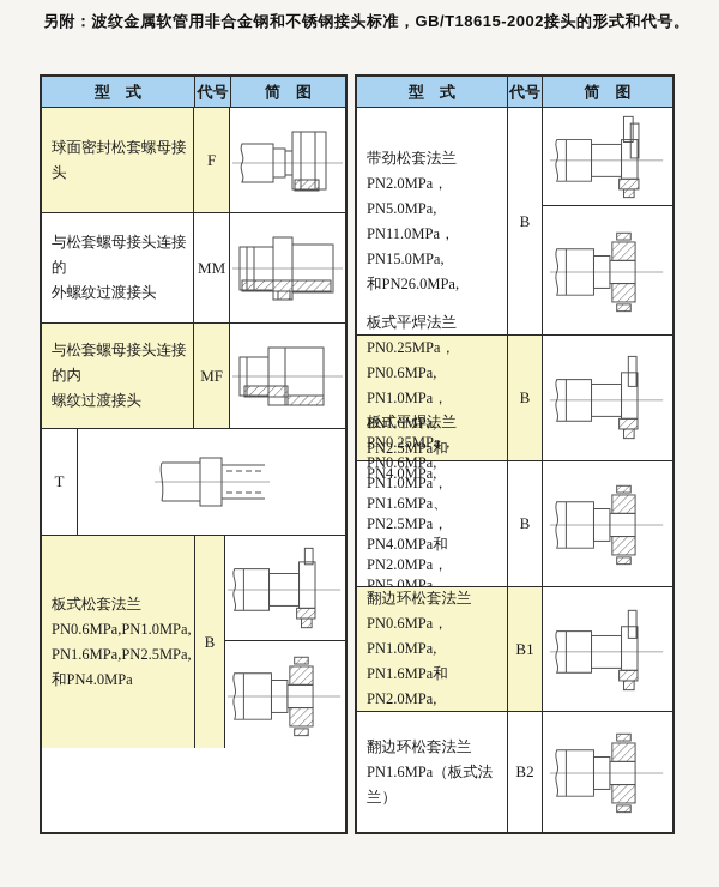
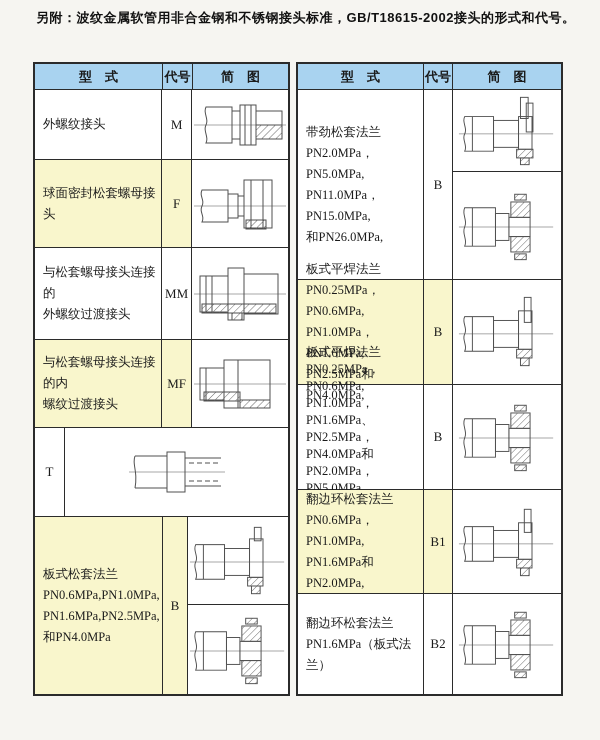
  另附：波纹金属软管用非合金钢和不锈钢接头标准，GB/T18615-2002接头的形式和代号。
  型 式
  代号
  简 图
+ 外螺纹接头
+ M
  球面密封松套螺母接头
  F
  与松套螺母接头连接的
  外螺纹过渡接头
  MM
  与松套螺母接头连接的内
  螺纹过渡接头
  MF
  T
  板式松套法兰
  PN0.6MPa,PN1.0MPa,
  PN1.6MPa,PN2.5MPa,
  和PN4.0MPa
  B
  型 式
  代号
  简 图
  带劲松套法兰
  PN2.0MPa，PN5.0MPa,
  PN11.0MPa，PN15.0MPa,
  和PN26.0MPa,
  B
  板式平焊法兰
  PN0.25MPa，PN0.6MPa,
  PN1.0MPa，PN1.6MPa,
  PN2.5MPa和PN4.0MPa,
  B
  板式平焊法兰
  PN0.25MPa，PN0.6MPa,
  PN1.0MPa，PN1.6MPa、
  PN2.5MPa，PN4.0MPa和
  PN2.0MPa，PN5.0MPa,
  B
  翻边环松套法兰
  PN0.6MPa，PN1.0MPa,
  PN1.6MPa和PN2.0MPa,
  B1
  翻边环松套法兰
  PN1.6MPa（板式法兰）
  B2
